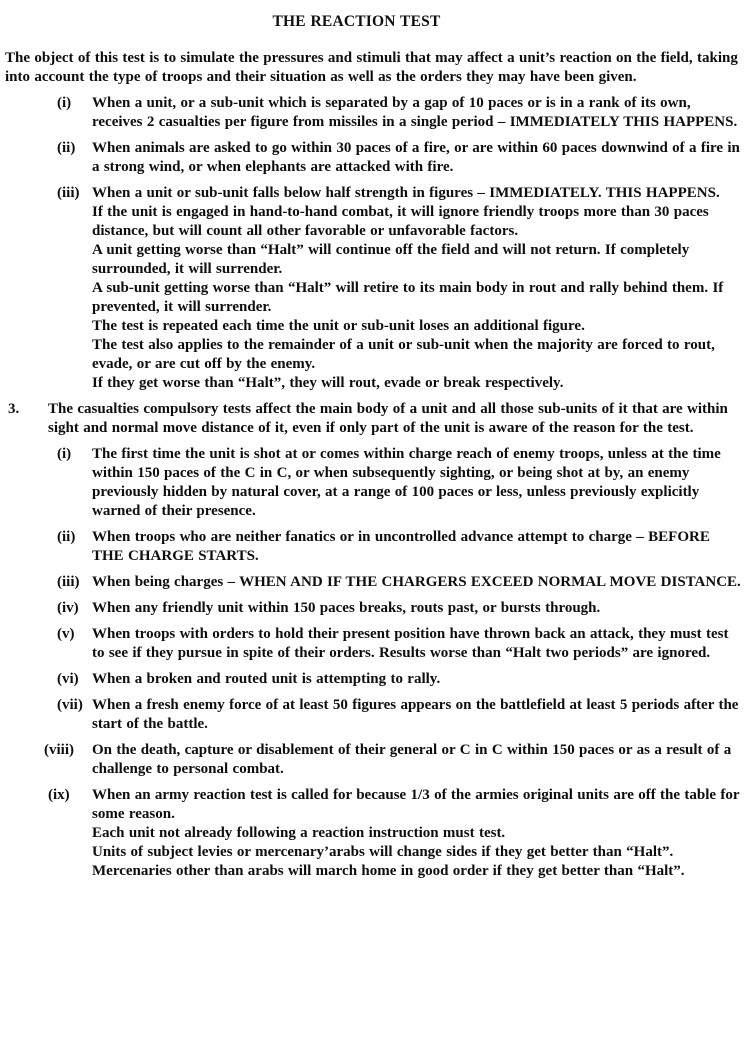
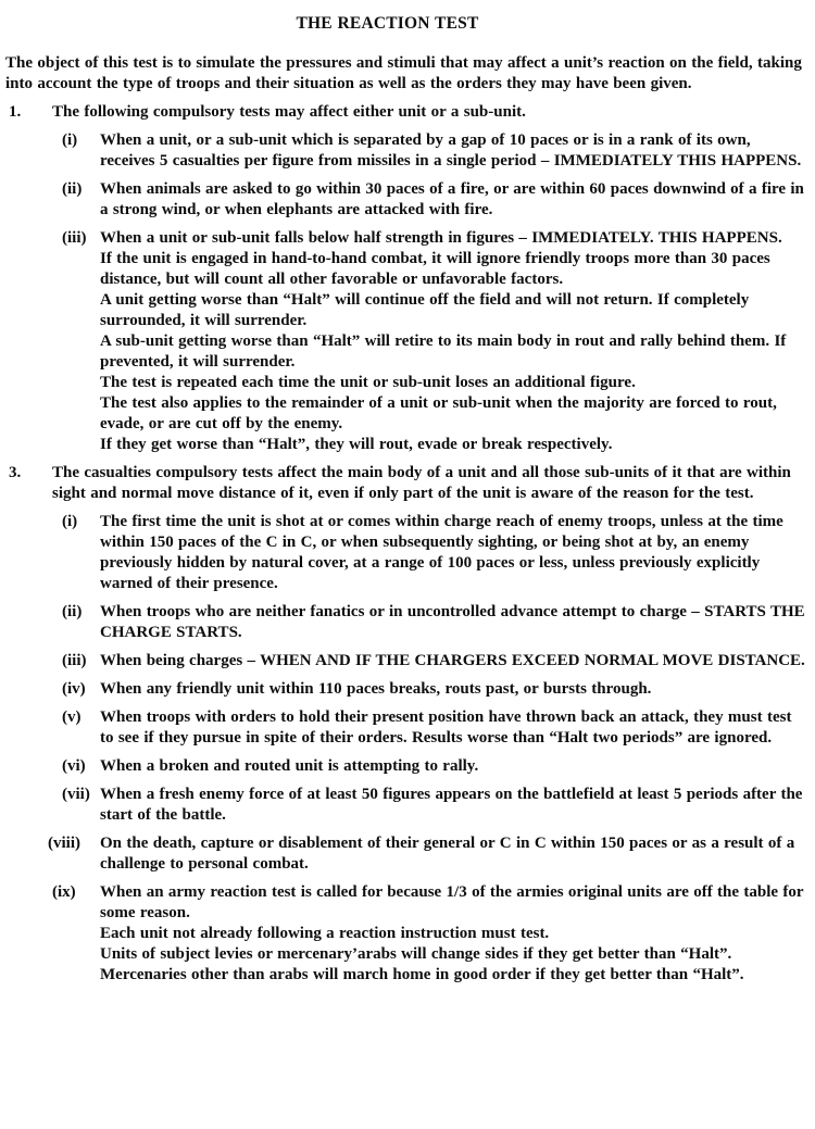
  THE REACTION TEST
  The object of this test is to simulate the pressures and stimuli that may affect a unit’s reaction on the field, taking into account the type of troops and their situation as well as the orders they may have been given.
+ 1.
+ The following compulsory tests may affect either unit or a sub-unit.
  (i)
- When a unit, or a sub-unit which is separated by a gap of 10 paces or is in a rank of its own, receives 2 casualties per figure from missiles in a single period – IMMEDIATELY THIS HAPPENS.
+ When a unit, or a sub-unit which is separated by a gap of 10 paces or is in a rank of its own, receives 5 casualties per figure from missiles in a single period – IMMEDIATELY THIS HAPPENS.
  (ii)
  When animals are asked to go within 30 paces of a fire, or are within 60 paces downwind of a fire in a strong wind, or when elephants are attacked with fire.
  (iii)
  When a unit or sub-unit falls below half strength in figures – IMMEDIATELY. THIS HAPPENS.
  If the unit is engaged in hand-to-hand combat, it will ignore friendly troops more than 30 paces distance, but will count all other favorable or unfavorable factors.
  A unit getting worse than “Halt” will continue off the field and will not return. If completely surrounded, it will surrender.
  A sub-unit getting worse than “Halt” will retire to its main body in rout and rally behind them. If prevented, it will surrender.
  The test is repeated each time the unit or sub-unit loses an additional figure.
  The test also applies to the remainder of a unit or sub-unit when the majority are forced to rout, evade, or are cut off by the enemy.
  If they get worse than “Halt”, they will rout, evade or break respectively.
  3.
  The casualties compulsory tests affect the main body of a unit and all those sub-units of it that are within sight and normal move distance of it, even if only part of the unit is aware of the reason for the test.
  (i)
  The first time the unit is shot at or comes within charge reach of enemy troops, unless at the time within 150 paces of the C in C, or when subsequently sighting, or being shot at by, an enemy previously hidden by natural cover, at a range of 100 paces or less, unless previously explicitly warned of their presence.
  (ii)
- When troops who are neither fanatics or in uncontrolled advance attempt to charge – BEFORE THE CHARGE STARTS.
+ When troops who are neither fanatics or in uncontrolled advance attempt to charge – STARTS THE CHARGE STARTS.
  (iii)
  When being charges – WHEN AND IF THE CHARGERS EXCEED NORMAL MOVE DISTANCE.
  (iv)
- When any friendly unit within 150 paces breaks, routs past, or bursts through.
+ When any friendly unit within 110 paces breaks, routs past, or bursts through.
  (v)
  When troops with orders to hold their present position have thrown back an attack, they must test to see if they pursue in spite of their orders. Results worse than “Halt two periods” are ignored.
  (vi)
  When a broken and routed unit is attempting to rally.
  (vii)
  When a fresh enemy force of at least 50 figures appears on the battlefield at least 5 periods after the start of the battle.
  (viii)
  On the death, capture or disablement of their general or C in C within 150 paces or as a result of a challenge to personal combat.
  (ix)
  When an army reaction test is called for because 1/3 of the armies original units are off the table for some reason.
  Each unit not already following a reaction instruction must test.
  Units of subject levies or mercenary’arabs will change sides if they get better than “Halt”.
  Mercenaries other than arabs will march home in good order if they get better than “Halt”.
